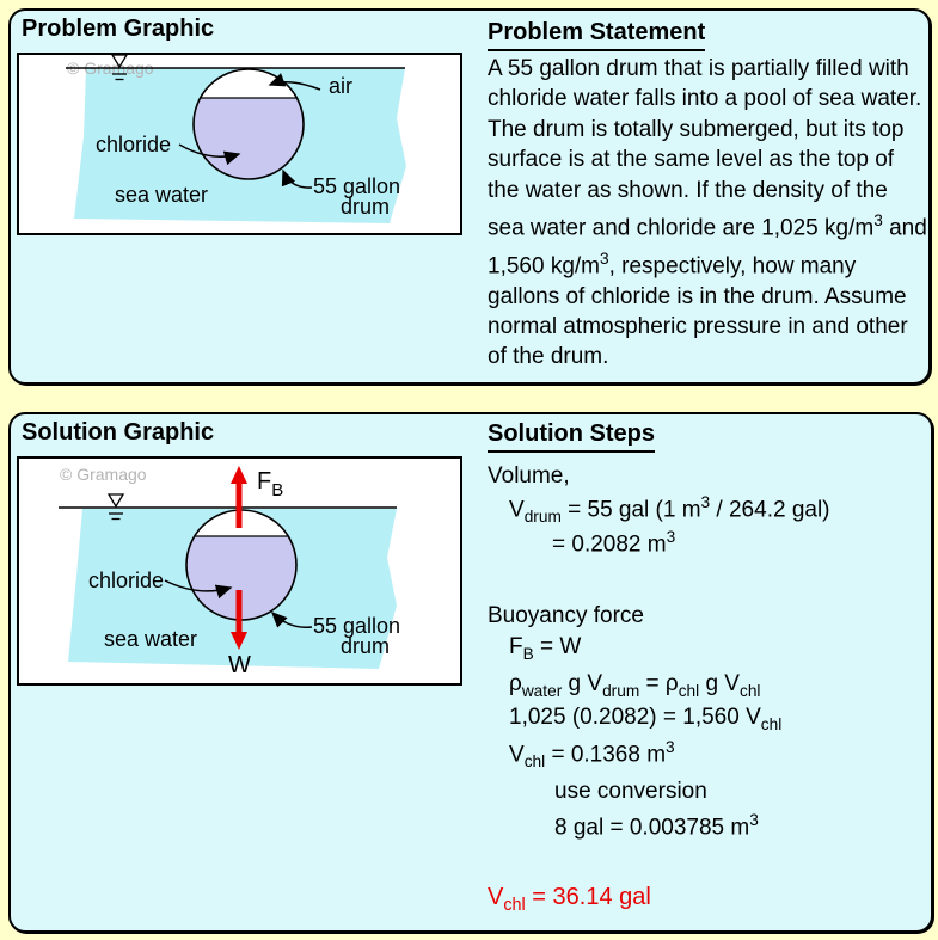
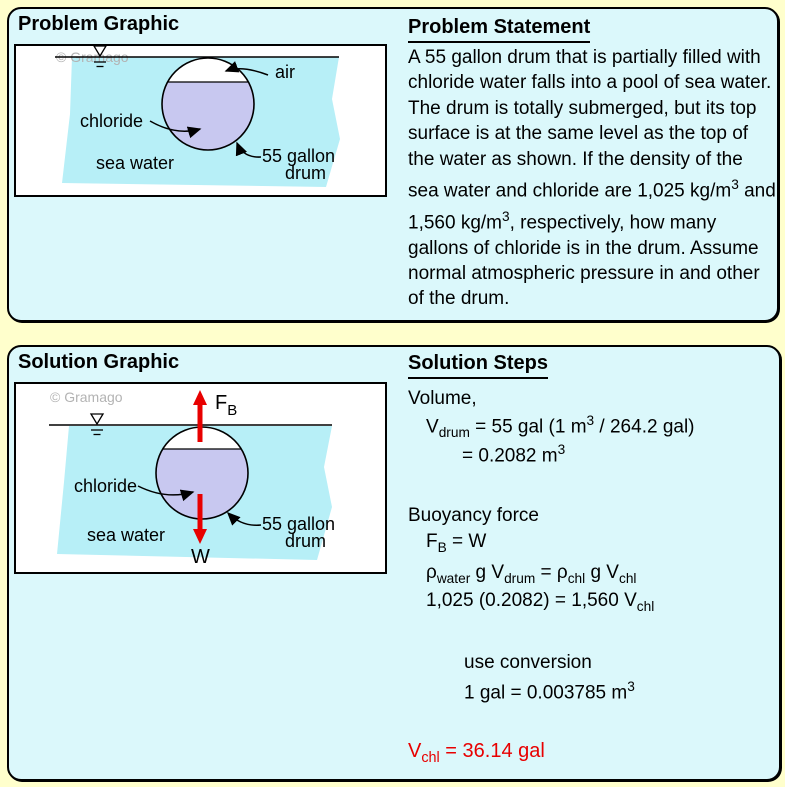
  Problem Graphic
  air
  chloride
  sea water
  55 gallon
  drum
  Problem Statement
  A 55 gallon drum that is partially filled with chloride water falls into a pool of sea water. The drum is totally submerged, but its top surface is at the same level as the top of the water as shown. If the density of the sea water and chloride are 1,025 kg/m3 and 1,560 kg/m3, respectively, how many gallons of chloride is in the drum. Assume normal atmospheric pressure in and other of the drum.
  Solution Graphic
  © Gramago
  FB
  W
  chloride
  sea water
  55 gallon
  drum
  Solution Steps
  Volume,
  Vdrum = 55 gal (1 m3 / 264.2 gal)
  = 0.2082 m3
  Buoyancy force
  FB = W
  ρwater g Vdrum = ρchl g Vchl
  1,025 (0.2082) = 1,560 Vchl
- Vchl = 0.1368 m3
  use conversion
- 8 gal = 0.003785 m3
+ 1 gal = 0.003785 m3
  Vchl = 36.14 gal
